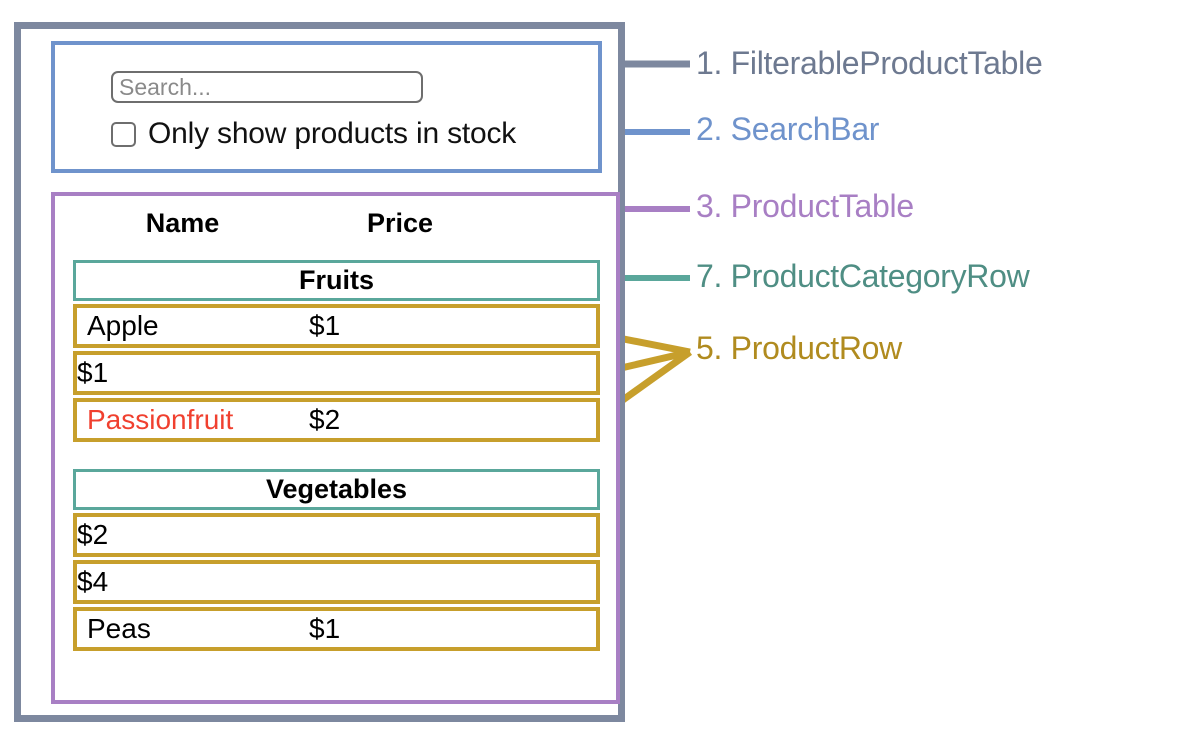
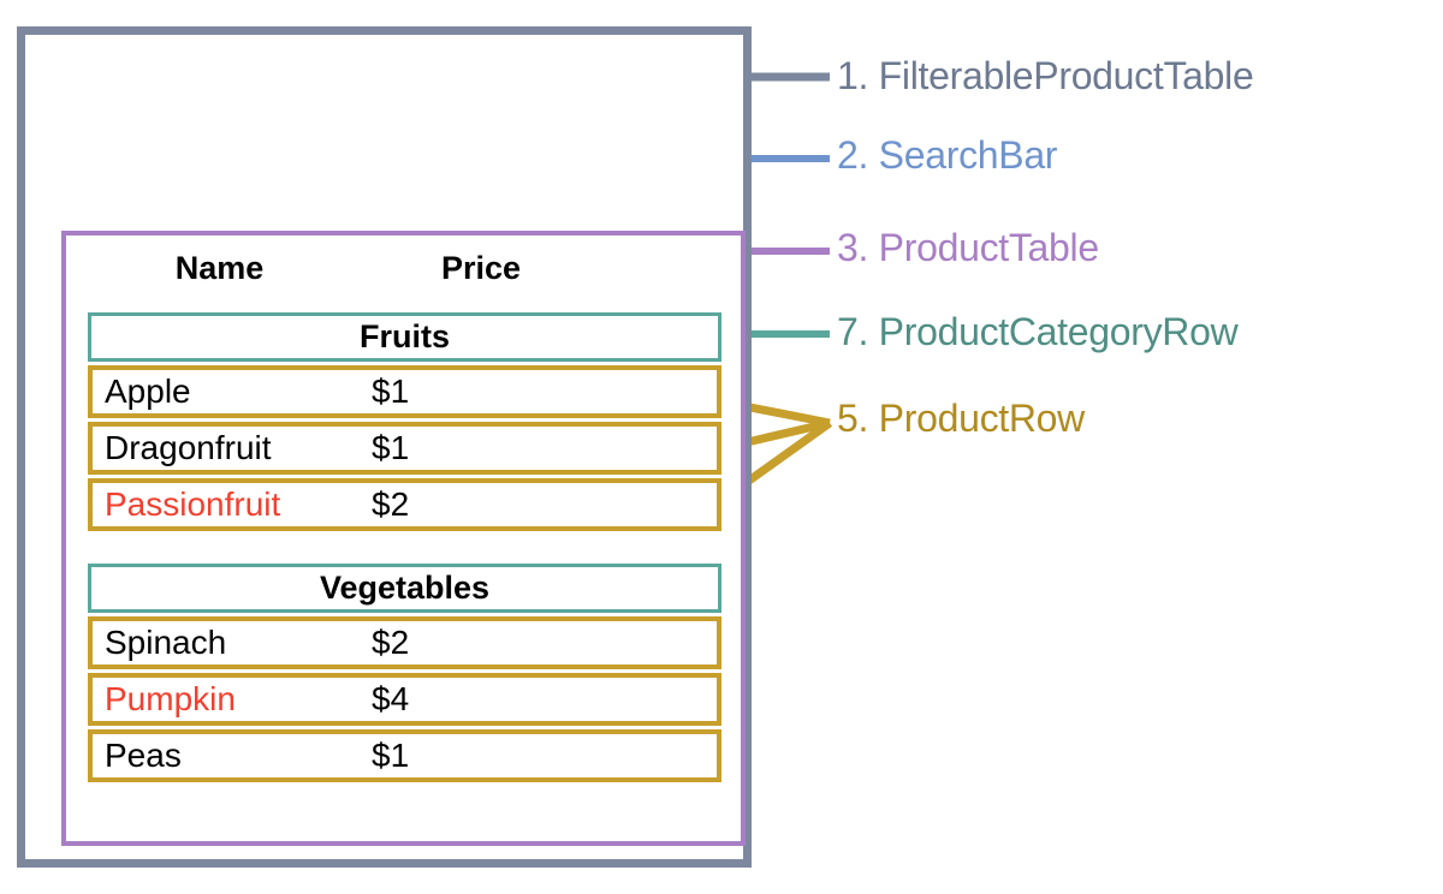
- Search...
- Only show products in stock
  Name
  Price
  Fruits
  Apple
  $1
+ Dragonfruit
  $1
  Passionfruit
  $2
  Vegetables
+ Spinach
  $2
+ Pumpkin
  $4
  Peas
  $1
  1. FilterableProductTable
  2. SearchBar
  3. ProductTable
  7. ProductCategoryRow
  5. ProductRow
